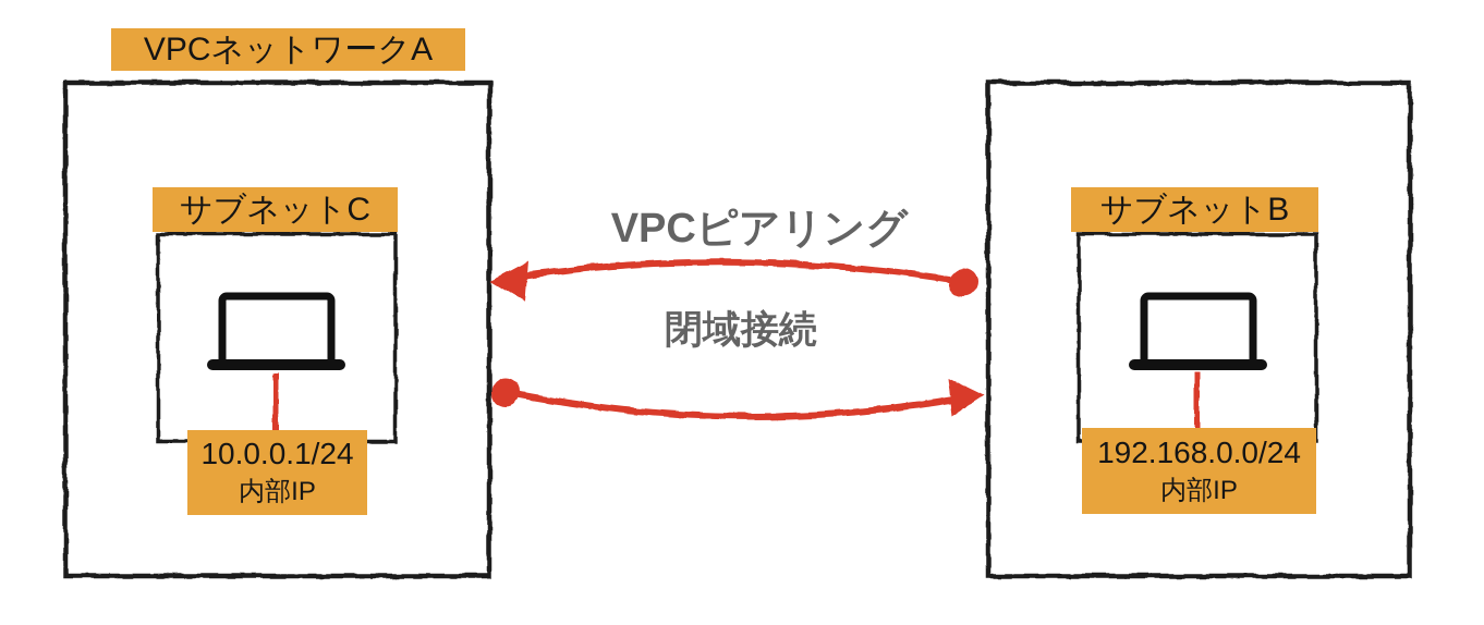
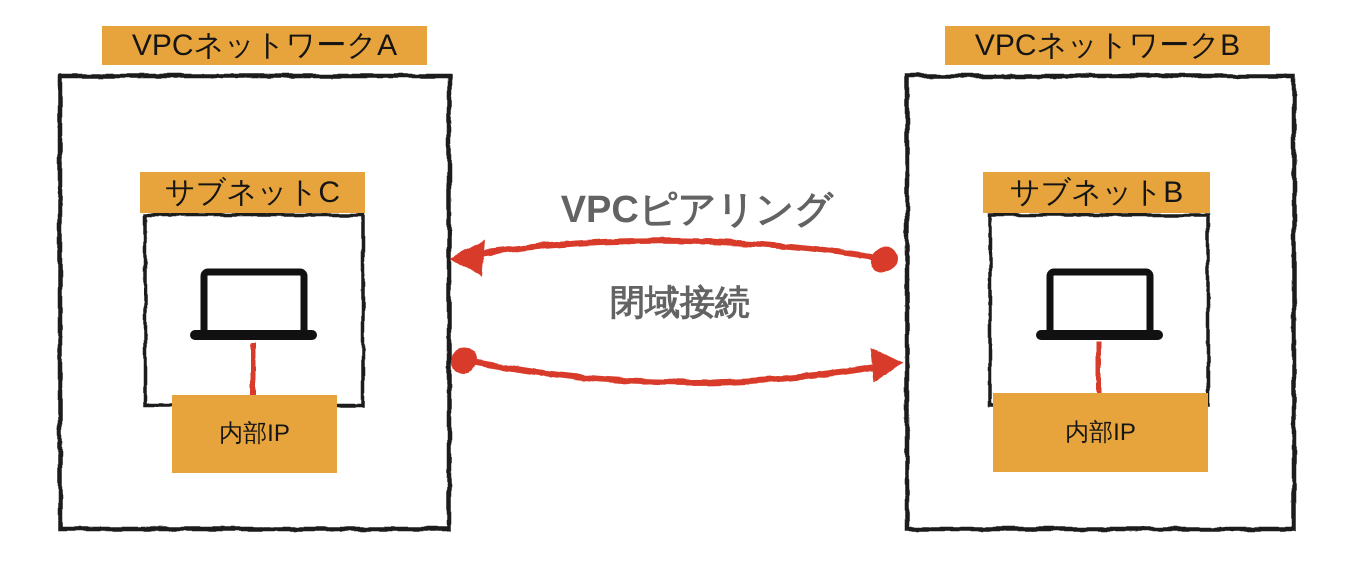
  VPCネットワークA
+ VPCネットワークB
  サブネットC
  サブネットB
- 10.0.0.1/24
  内部IP
- 192.168.0.0/24
  内部IP
  VPCピアリング
  閉域接続
